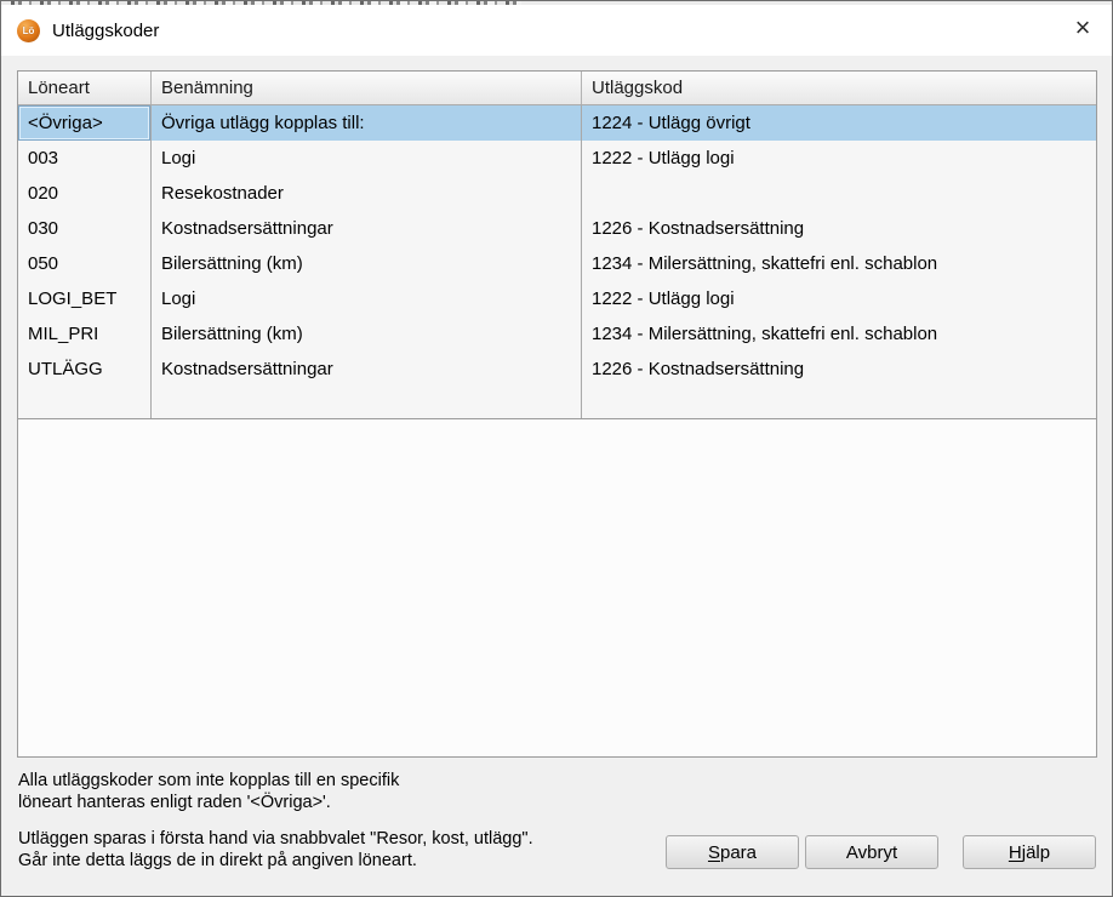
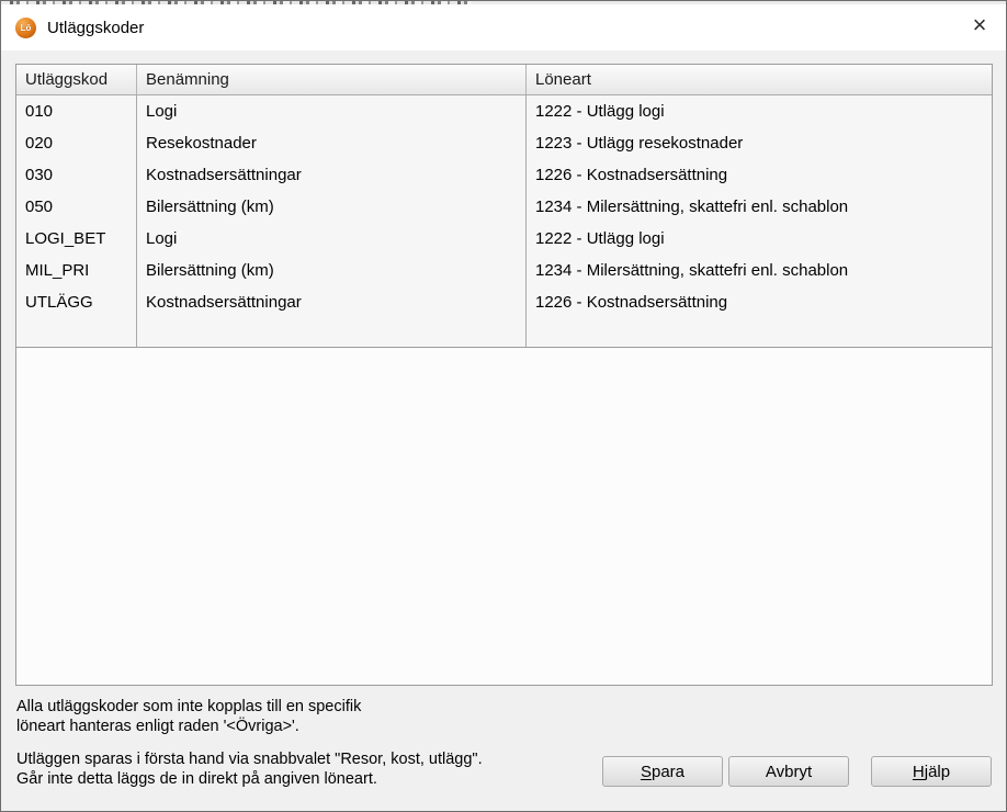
  Lö
  Utläggskoder
  ×
- Löneart
+ Utläggskod
  Benämning
- Utläggskod
+ Löneart
- <Övriga>
- Övriga utlägg kopplas till:
- 1224 - Utlägg övrigt
- 003
+ 010
  Logi
  1222 - Utlägg logi
  020
  Resekostnader
+ 1223 - Utlägg resekostnader
  030
  Kostnadsersättningar
  1226 - Kostnadsersättning
  050
  Bilersättning (km)
  1234 - Milersättning, skattefri enl. schablon
  LOGI_BET
  Logi
  1222 - Utlägg logi
  MIL_PRI
  Bilersättning (km)
  1234 - Milersättning, skattefri enl. schablon
  UTLÄGG
  Kostnadsersättningar
  1226 - Kostnadsersättning
  Alla utläggskoder som inte kopplas till en specifik
  löneart hanteras enligt raden '<Övriga>'.
  Utläggen sparas i första hand via snabbvalet "Resor, kost, utlägg".
  Går inte detta läggs de in direkt på angiven löneart.
  S
  para
  Avbryt
  H
  jälp
